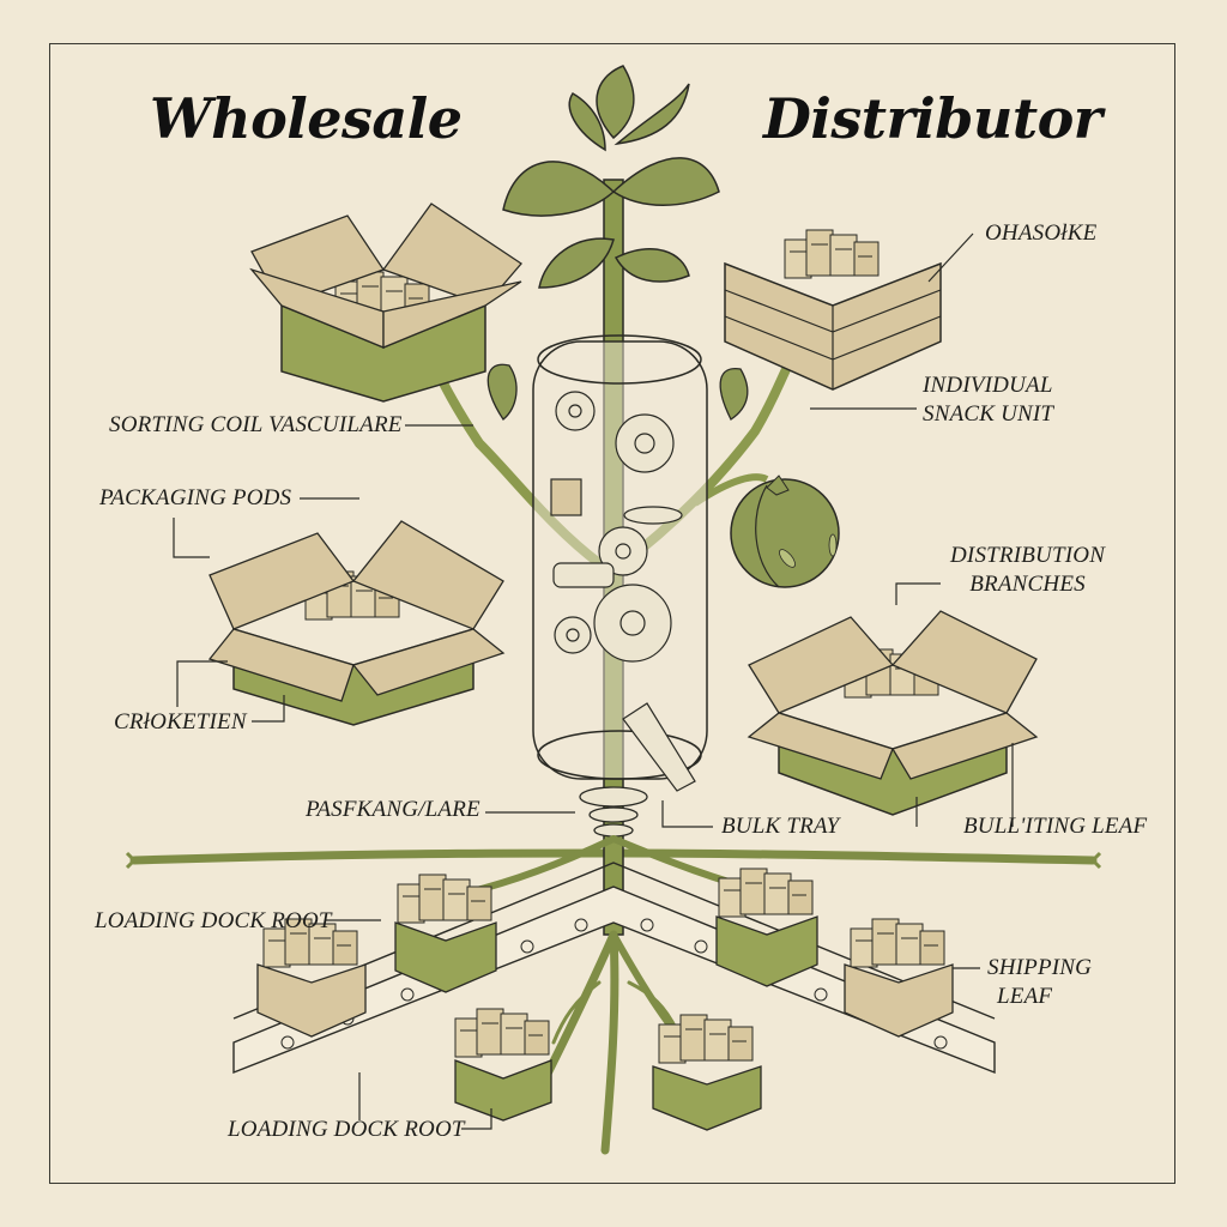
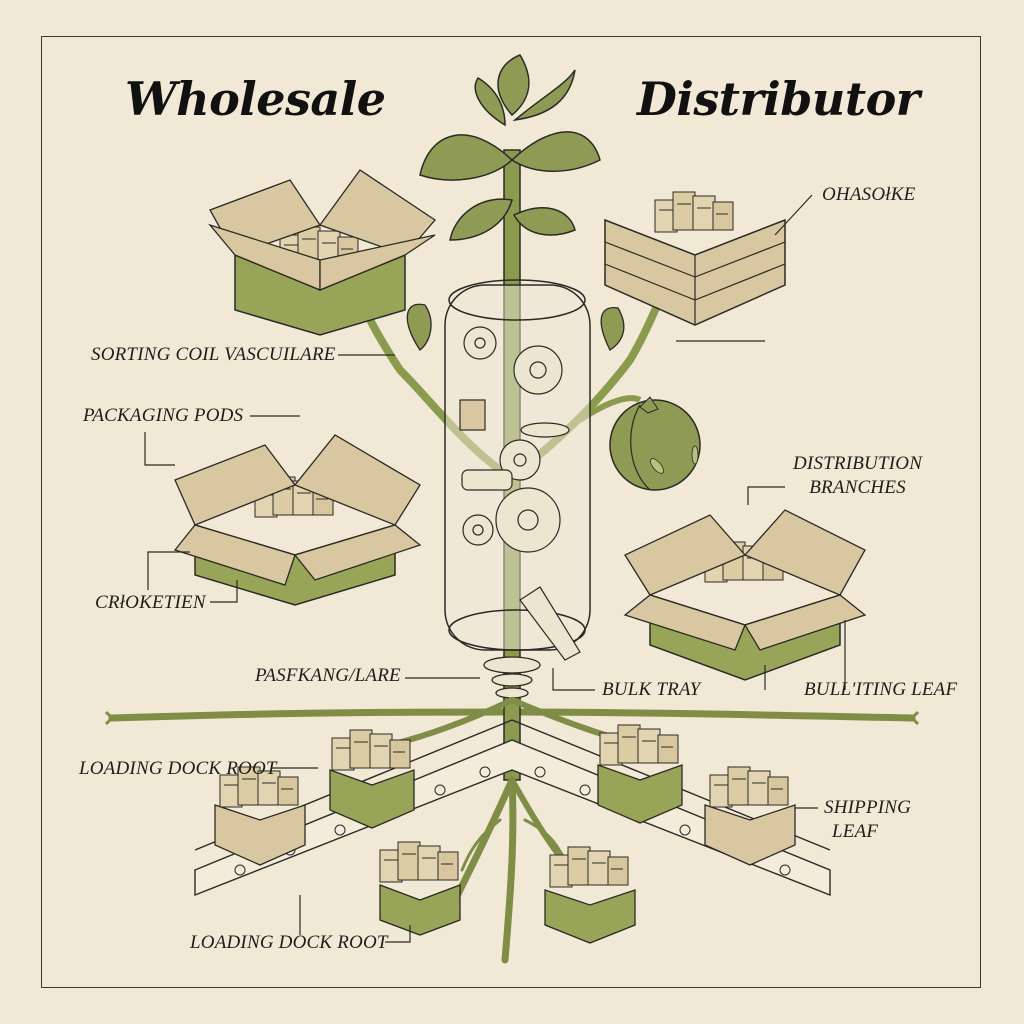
  Wholesale
  Distributor
  OHASOłKE
- INDIVIDUAL
- SNACK UNIT
  SORTING COIL VASCUILARE
  PACKAGING PODS
  DISTRIBUTION
  BRANCHES
  CRłOKETIEN
  PASFKANG/LARE
  BULK TRAY
  BULL'ITING LEAF
  LOADING DOCK ROOT
  SHIPPING
  LEAF
  LOADING DOCK ROOT
